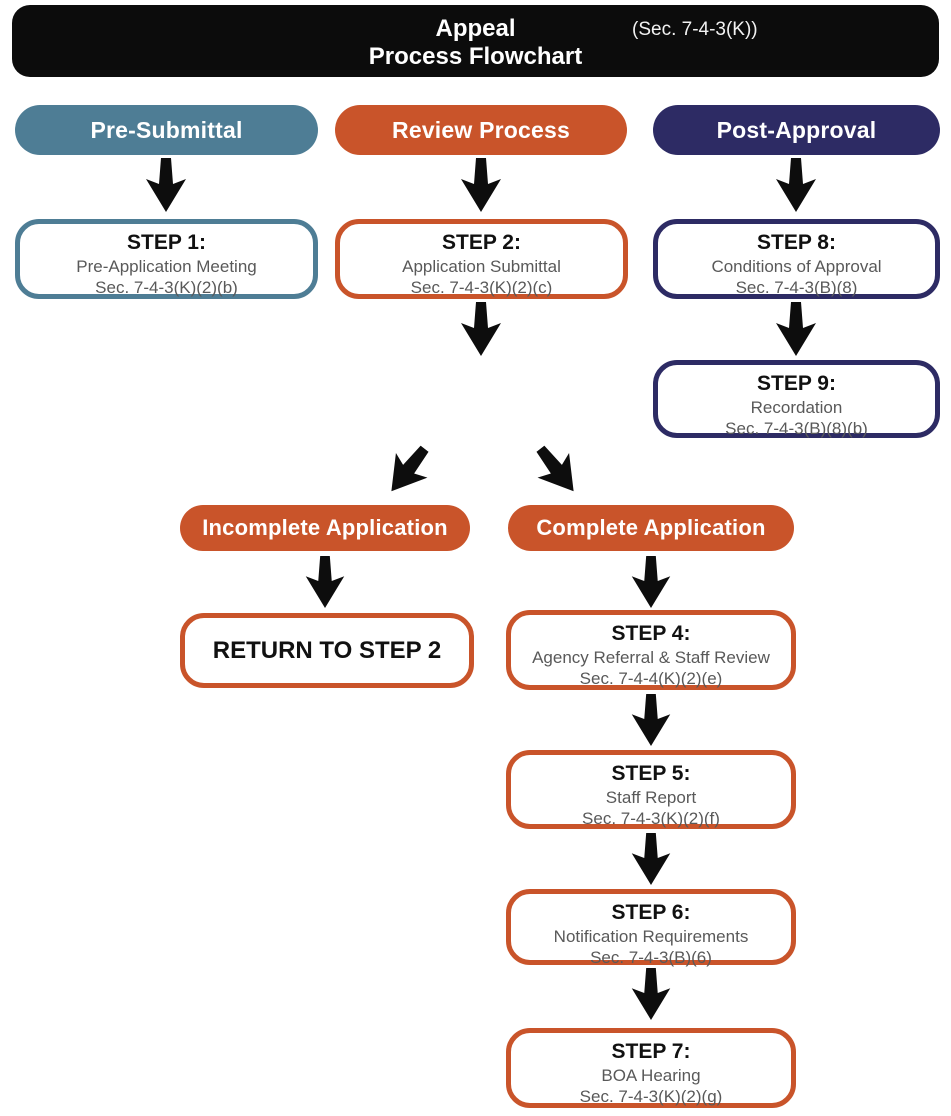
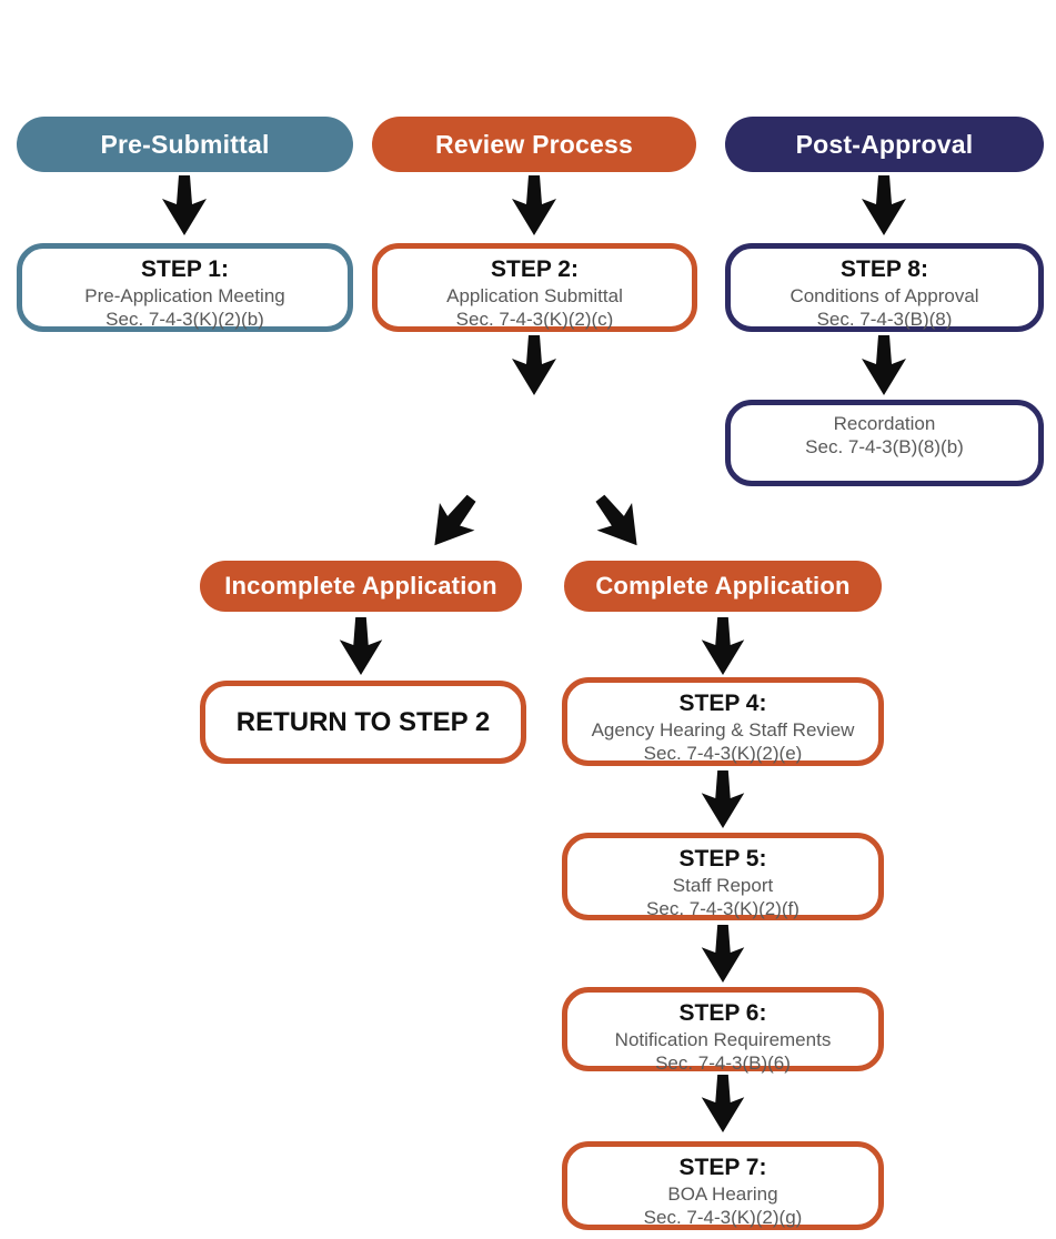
- Appeal
- (Sec. 7-4-3(K))
- Process Flowchart
  Pre-Submittal
  Review Process
  Post-Approval
  STEP 1:
  Pre-Application Meeting
  Sec. 7-4-3(K)(2)(b)
  STEP 2:
  Application Submittal
  Sec. 7-4-3(K)(2)(c)
  STEP 8:
  Conditions of Approval
  Sec. 7-4-3(B)(8)
- STEP 9:
  Recordation
  Sec. 7-4-3(B)(8)(b)
  Incomplete Application
  Complete Application
  RETURN TO STEP 2
  STEP 4:
- Agency Referral & Staff Review
+ Agency Hearing & Staff Review
- Sec. 7-4-4(K)(2)(e)
+ Sec. 7-4-3(K)(2)(e)
  STEP 5:
  Staff Report
  Sec. 7-4-3(K)(2)(f)
  STEP 6:
  Notification Requirements
  Sec. 7-4-3(B)(6)
  STEP 7:
  BOA Hearing
  Sec. 7-4-3(K)(2)(g)
